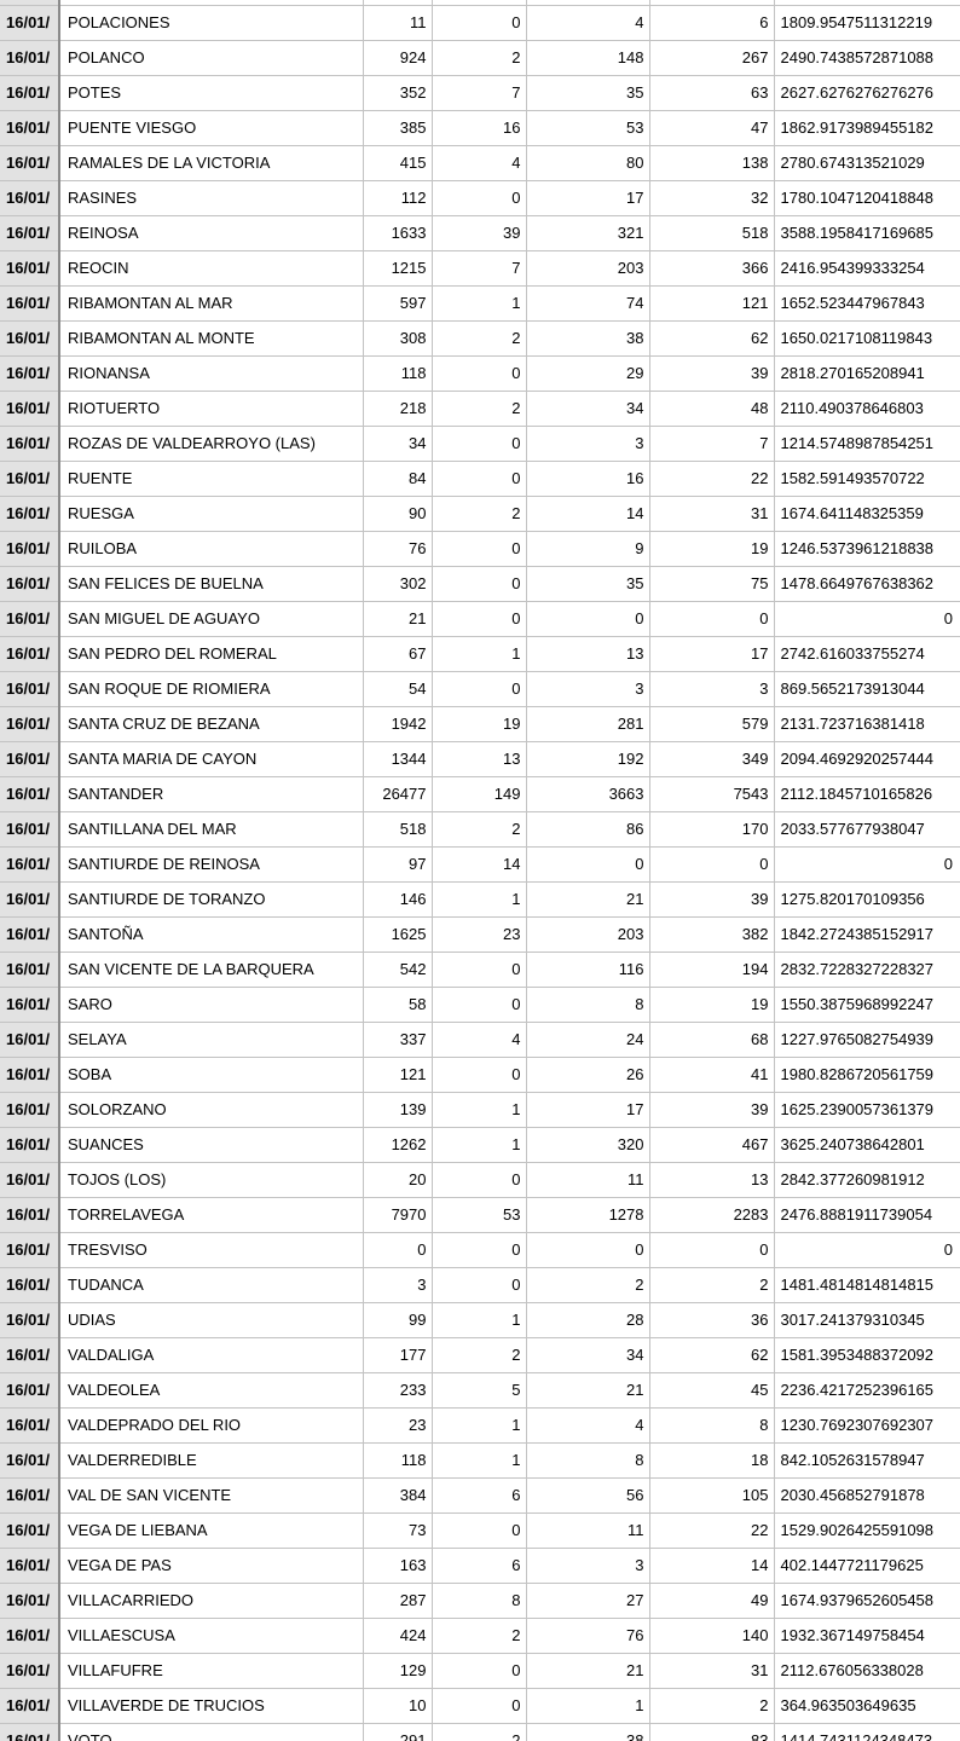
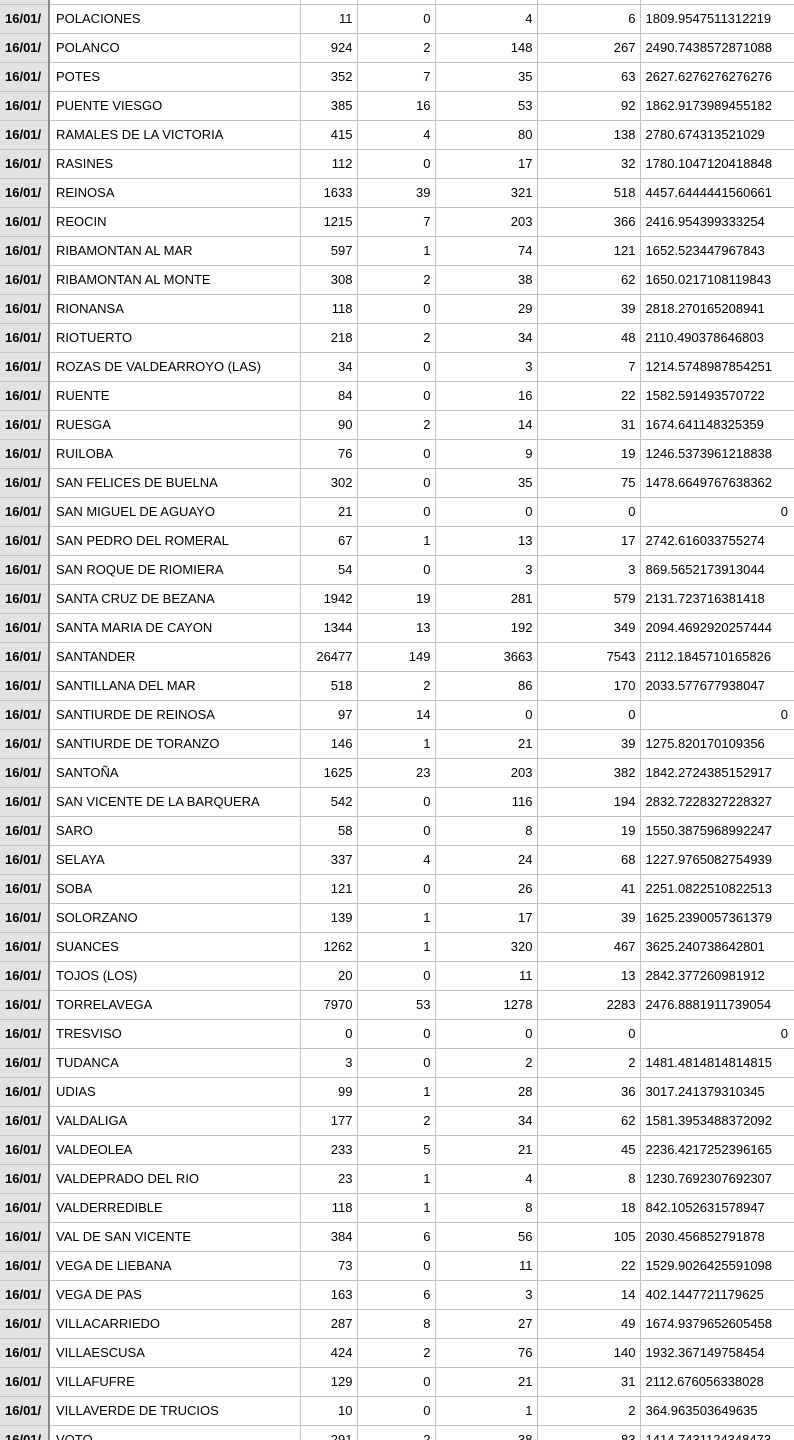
  16/01/	POLACIONES	11	0	4	6	1809.9547511312219
  16/01/	POLANCO	924	2	148	267	2490.7438572871088
  16/01/	POTES	352	7	35	63	2627.6276276276276
- 16/01/	PUENTE VIESGO	385	16	53	47	1862.9173989455182
+ 16/01/	PUENTE VIESGO	385	16	53	92	1862.9173989455182
  16/01/	RAMALES DE LA VICTORIA	415	4	80	138	2780.674313521029
  16/01/	RASINES	112	0	17	32	1780.1047120418848
- 16/01/	REINOSA	1633	39	321	518	3588.1958417169685
+ 16/01/	REINOSA	1633	39	321	518	4457.6444441560661
  16/01/	REOCIN	1215	7	203	366	2416.954399333254
  16/01/	RIBAMONTAN AL MAR	597	1	74	121	1652.523447967843
  16/01/	RIBAMONTAN AL MONTE	308	2	38	62	1650.0217108119843
  16/01/	RIONANSA	118	0	29	39	2818.270165208941
  16/01/	RIOTUERTO	218	2	34	48	2110.490378646803
  16/01/	ROZAS DE VALDEARROYO (LAS)	34	0	3	7	1214.5748987854251
  16/01/	RUENTE	84	0	16	22	1582.591493570722
  16/01/	RUESGA	90	2	14	31	1674.641148325359
  16/01/	RUILOBA	76	0	9	19	1246.5373961218838
  16/01/	SAN FELICES DE BUELNA	302	0	35	75	1478.6649767638362
  16/01/	SAN MIGUEL DE AGUAYO	21	0	0	0	0
  16/01/	SAN PEDRO DEL ROMERAL	67	1	13	17	2742.616033755274
  16/01/	SAN ROQUE DE RIOMIERA	54	0	3	3	869.5652173913044
  16/01/	SANTA CRUZ DE BEZANA	1942	19	281	579	2131.723716381418
  16/01/	SANTA MARIA DE CAYON	1344	13	192	349	2094.4692920257444
  16/01/	SANTANDER	26477	149	3663	7543	2112.1845710165826
  16/01/	SANTILLANA DEL MAR	518	2	86	170	2033.577677938047
  16/01/	SANTIURDE DE REINOSA	97	14	0	0	0
  16/01/	SANTIURDE DE TORANZO	146	1	21	39	1275.820170109356
  16/01/	SANTOÑA	1625	23	203	382	1842.2724385152917
  16/01/	SAN VICENTE DE LA BARQUERA	542	0	116	194	2832.7228327228327
  16/01/	SARO	58	0	8	19	1550.3875968992247
  16/01/	SELAYA	337	4	24	68	1227.9765082754939
- 16/01/	SOBA	121	0	26	41	1980.8286720561759
+ 16/01/	SOBA	121	0	26	41	2251.0822510822513
  16/01/	SOLORZANO	139	1	17	39	1625.2390057361379
  16/01/	SUANCES	1262	1	320	467	3625.240738642801
  16/01/	TOJOS (LOS)	20	0	11	13	2842.377260981912
  16/01/	TORRELAVEGA	7970	53	1278	2283	2476.8881911739054
  16/01/	TRESVISO	0	0	0	0	0
  16/01/	TUDANCA	3	0	2	2	1481.4814814814815
  16/01/	UDIAS	99	1	28	36	3017.241379310345
  16/01/	VALDALIGA	177	2	34	62	1581.3953488372092
  16/01/	VALDEOLEA	233	5	21	45	2236.4217252396165
  16/01/	VALDEPRADO DEL RIO	23	1	4	8	1230.7692307692307
  16/01/	VALDERREDIBLE	118	1	8	18	842.1052631578947
  16/01/	VAL DE SAN VICENTE	384	6	56	105	2030.456852791878
  16/01/	VEGA DE LIEBANA	73	0	11	22	1529.9026425591098
  16/01/	VEGA DE PAS	163	6	3	14	402.1447721179625
  16/01/	VILLACARRIEDO	287	8	27	49	1674.9379652605458
  16/01/	VILLAESCUSA	424	2	76	140	1932.367149758454
  16/01/	VILLAFUFRE	129	0	21	31	2112.676056338028
  16/01/	VILLAVERDE DE TRUCIOS	10	0	1	2	364.963503649635
  16/01/	VOTO	291	2	38	83	1414.7431124348473
